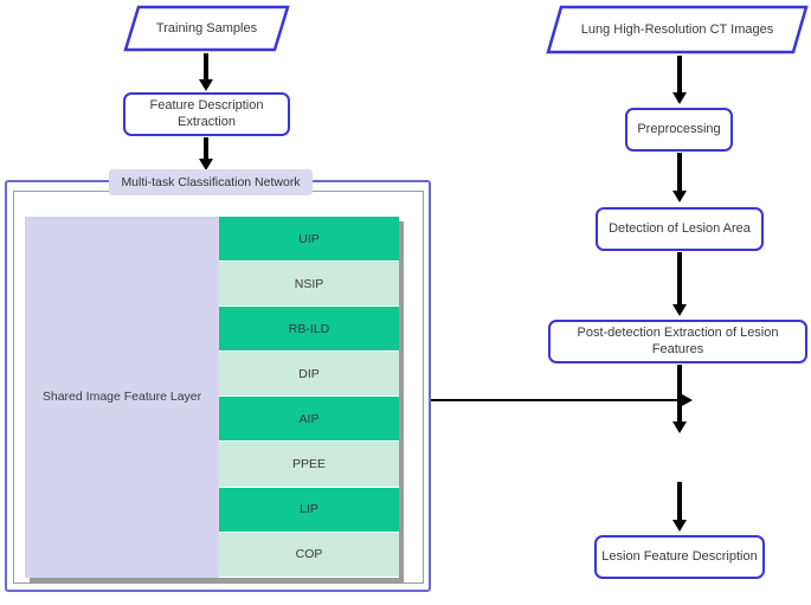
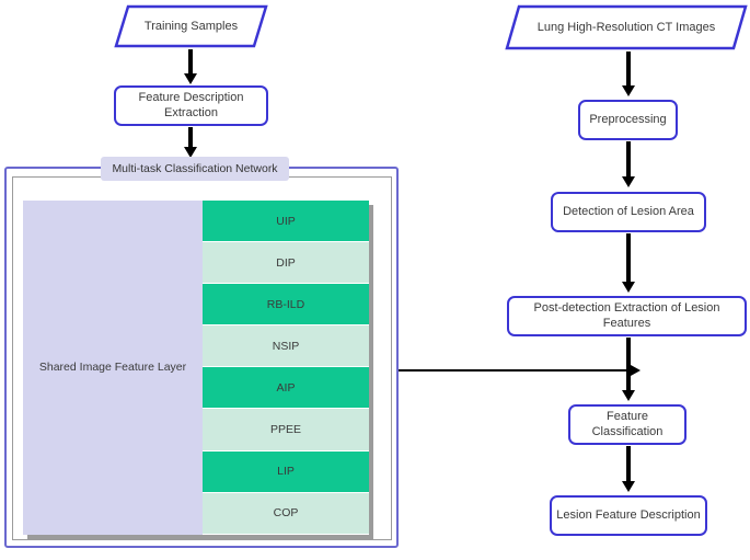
  Training Samples
  Feature Description Extraction
  Multi-task Classification Network
  Shared Image Feature Layer
  UIP
- NSIP
+ DIP
  RB-ILD
- DIP
+ NSIP
  AIP
  PPEE
  LIP
  COP
  Lung High-Resolution CT Images
  Preprocessing
  Detection of Lesion Area
  Post-detection Extraction of Lesion Features
+ Feature Classification
  Lesion Feature Description
